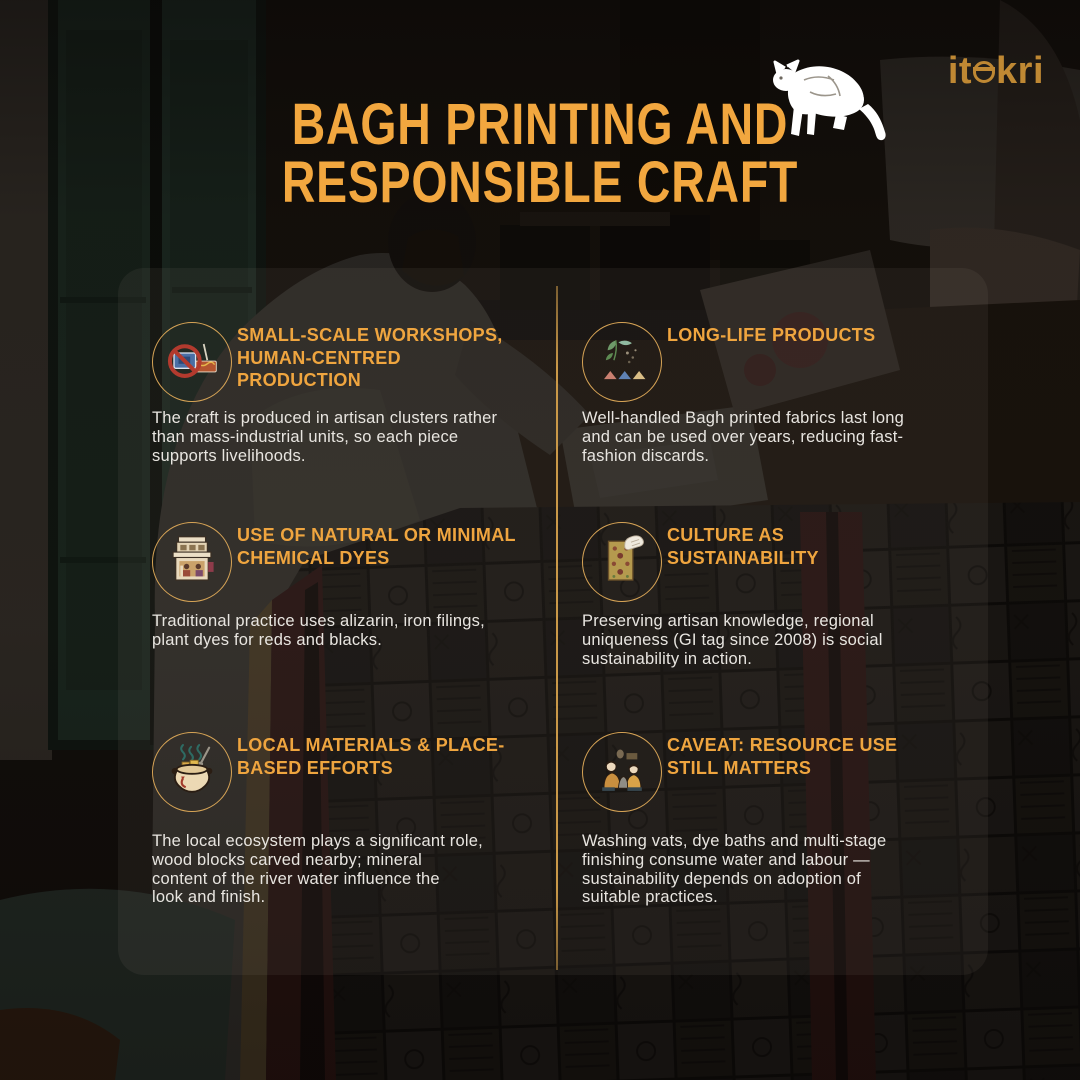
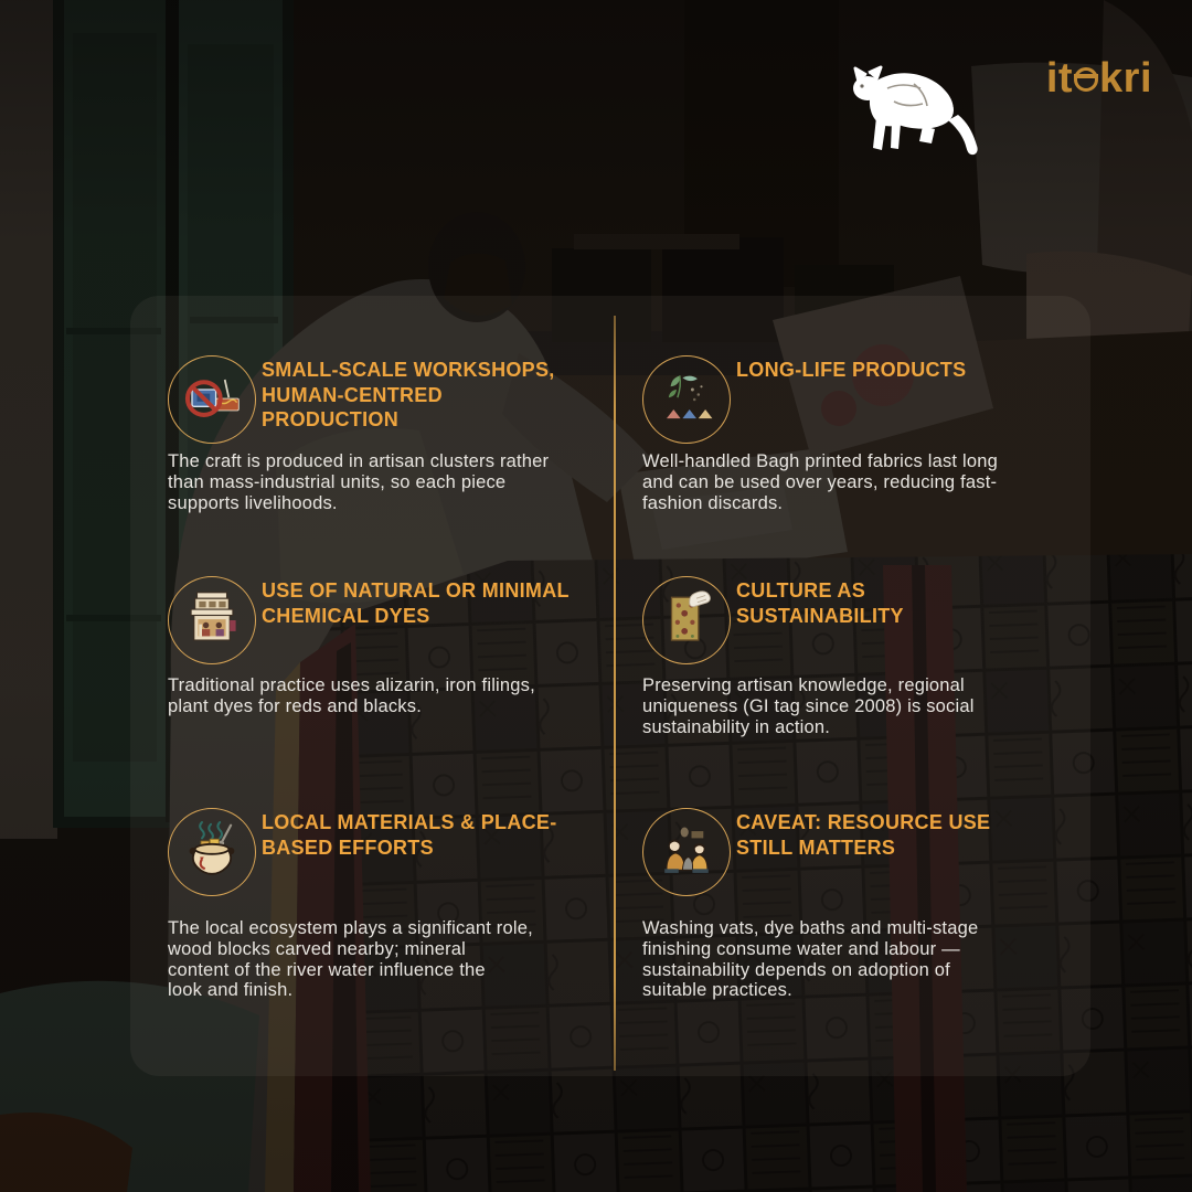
  it kri
- BAGH PRINTING AND
- RESPONSIBLE CRAFT
  SMALL-SCALE WORKSHOPS,
  HUMAN-CENTRED
  PRODUCTION
  The craft is produced in artisan clusters rather
  than mass-industrial units, so each piece
  supports livelihoods.
  LONG-LIFE PRODUCTS
  Well-handled Bagh printed fabrics last long
  and can be used over years, reducing fast-
  fashion discards.
  USE OF NATURAL OR MINIMAL
  CHEMICAL DYES
  Traditional practice uses alizarin, iron filings,
  plant dyes for reds and blacks.
  CULTURE AS
  SUSTAINABILITY
  Preserving artisan knowledge, regional
  uniqueness (GI tag since 2008) is social
  sustainability in action.
  LOCAL MATERIALS & PLACE-
  BASED EFFORTS
  The local ecosystem plays a significant role,
  wood blocks carved nearby; mineral
  content of the river water influence the
  look and finish.
  CAVEAT: RESOURCE USE
  STILL MATTERS
  Washing vats, dye baths and multi-stage
  finishing consume water and labour —
  sustainability depends on adoption of
  suitable practices.
